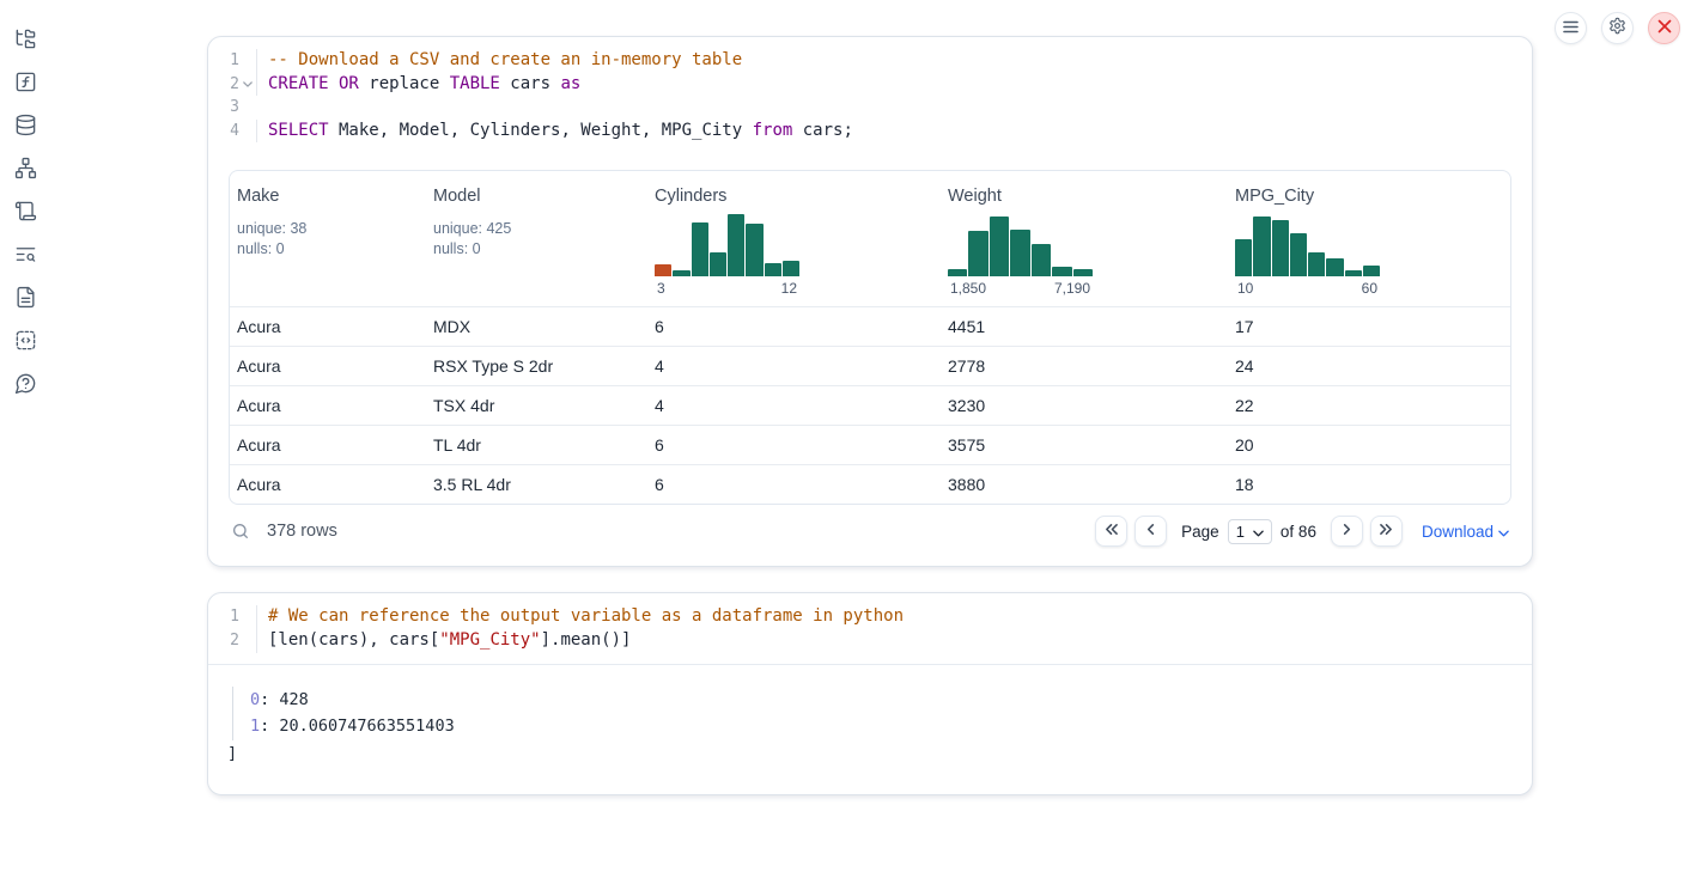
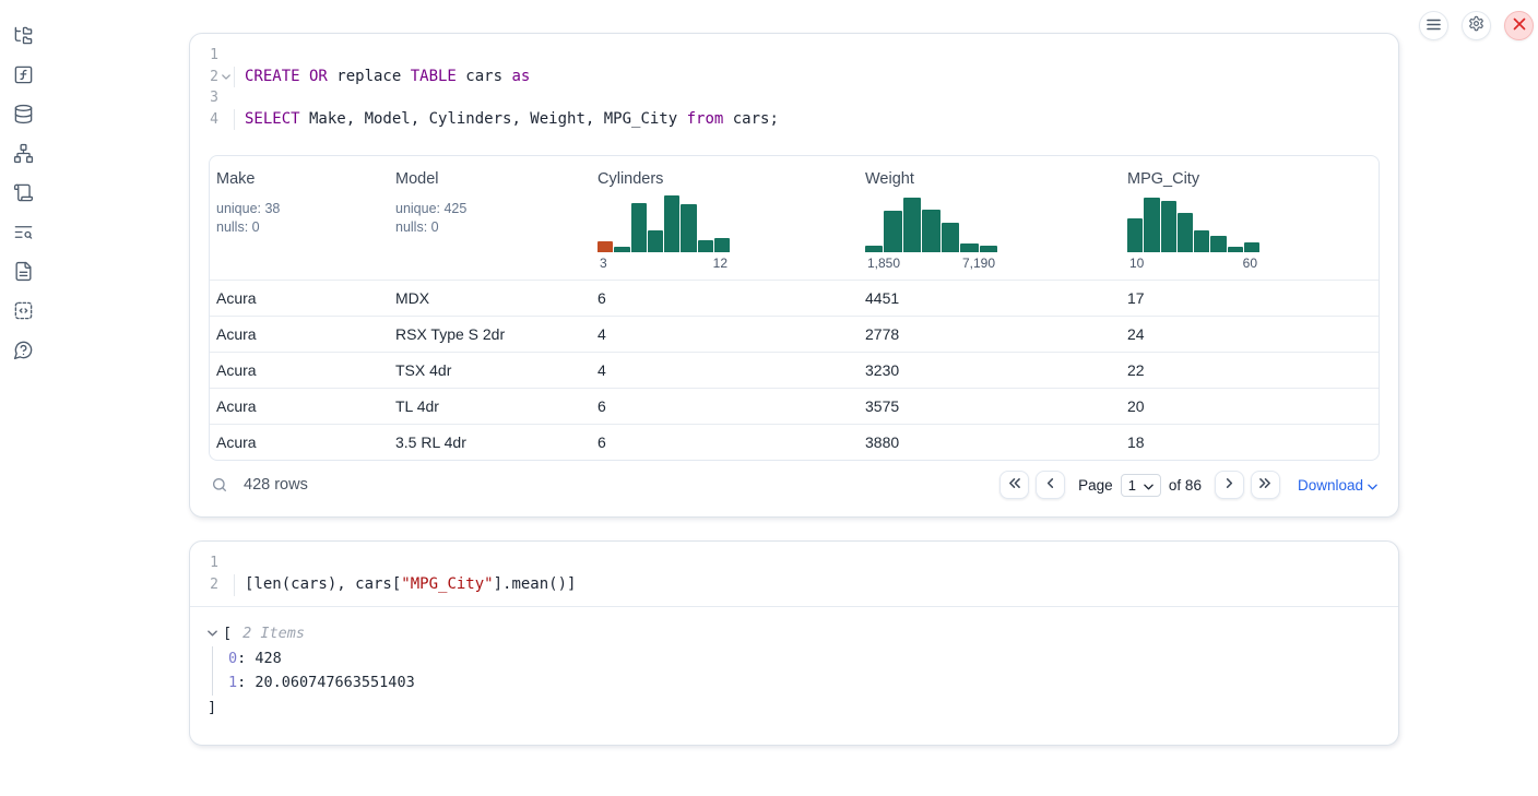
  1
- -- Download a CSV and create an in-memory table
  2
  CREATE OR replace TABLE cars as
  3
  4
  SELECT Make, Model, Cylinders, Weight, MPG_City from cars;
  Make
  unique: 38
  nulls: 0
  Model
  unique: 425
  nulls: 0
  Cylinders
  3
  12
  Weight
  1,850
  7,190
  MPG_City
  10
  60
  Acura
  MDX
  6
  4451
  17
  Acura
  RSX Type S 2dr
  4
  2778
  24
  Acura
  TSX 4dr
  4
  3230
  22
  Acura
  TL 4dr
  6
  3575
  20
  Acura
  3.5 RL 4dr
  6
  3880
  18
- 378 rows
+ 428 rows
  Page
  1
  of 86
  Download
  1
- # We can reference the output variable as a dataframe in python
  2
  [len(cars), cars["MPG_City"].mean()]
+ [
+ 2 Items
  0: 428
  1: 20.060747663551403
  ]
